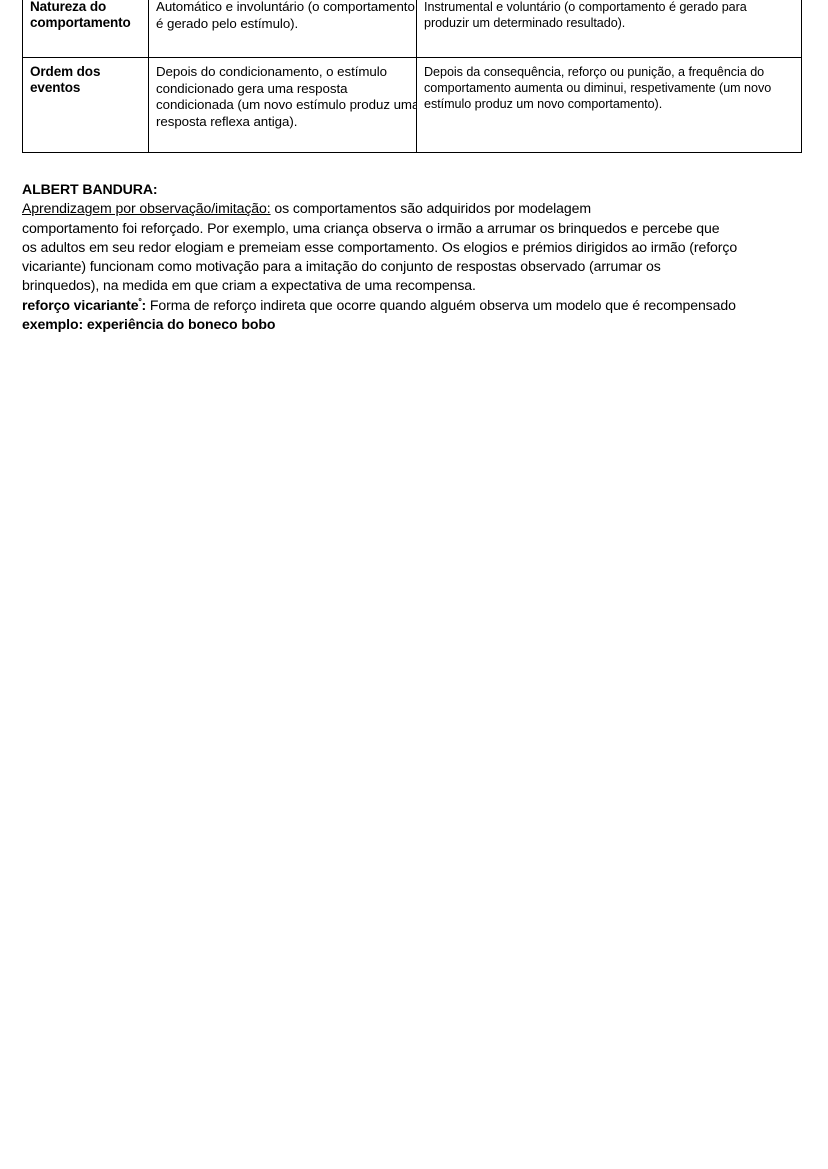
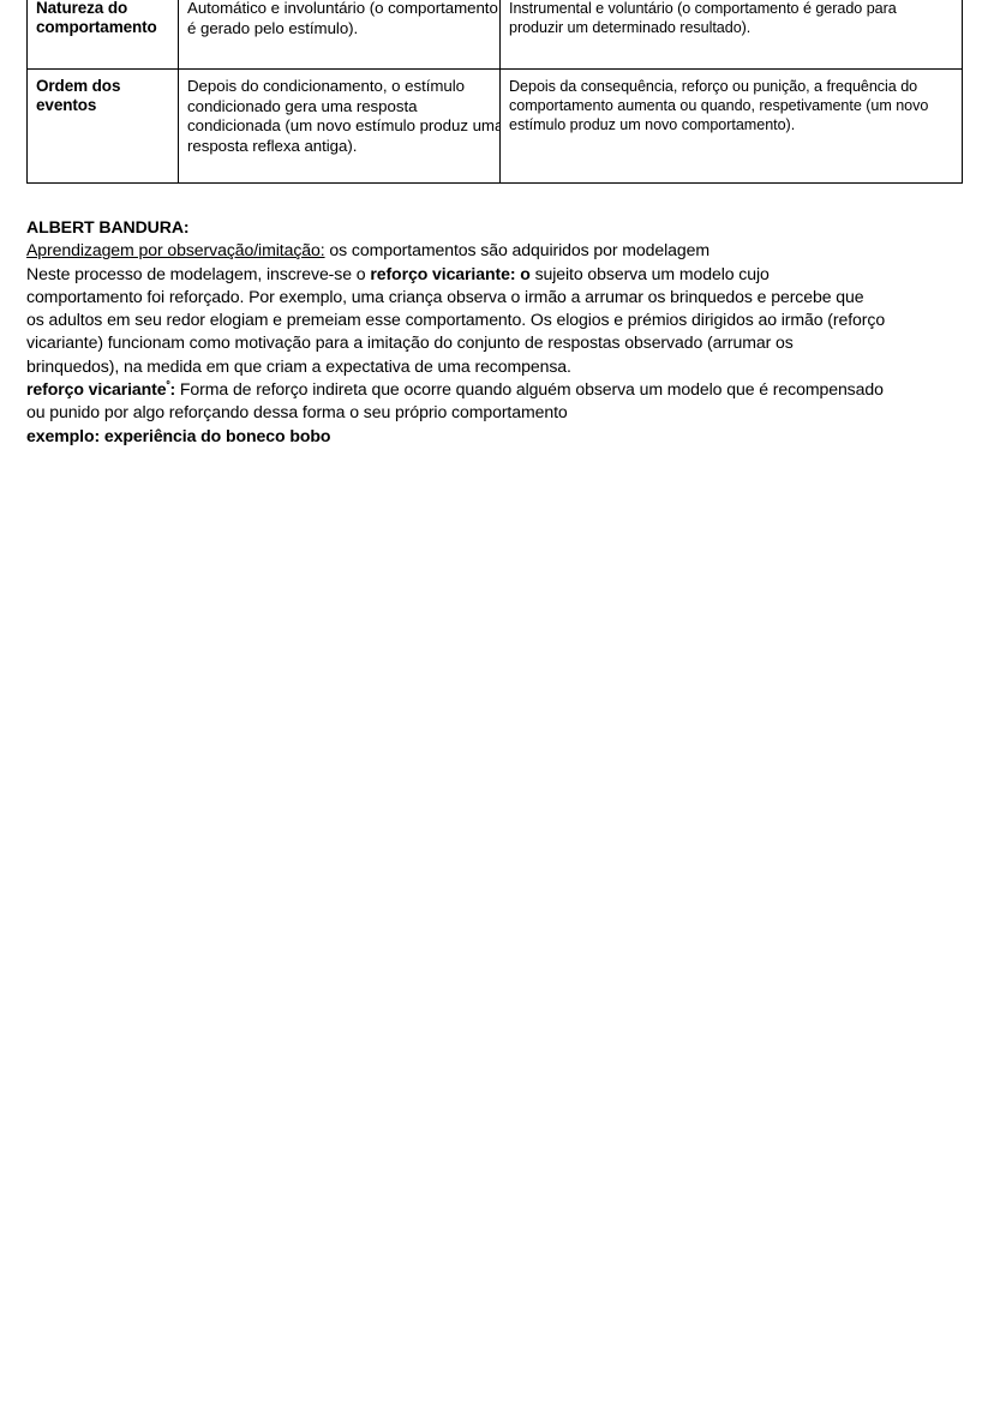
  Natureza do comportamento	Automático e involuntário (o comportamento é gerado pelo estímulo).	Instrumental e voluntário (o comportamento é gerado para produzir um determinado resultado).
- Ordem dos eventos	Depois do condicionamento, o estímulo condicionado gera uma resposta condicionada (um novo estímulo produz uma resposta reflexa antiga).	Depois da consequência, reforço ou punição, a frequência do comportamento aumenta ou diminui, respetivamente (um novo estímulo produz um novo comportamento).
+ Ordem dos eventos	Depois do condicionamento, o estímulo condicionado gera uma resposta condicionada (um novo estímulo produz uma resposta reflexa antiga).	Depois da consequência, reforço ou punição, a frequência do comportamento aumenta ou quando, respetivamente (um novo estímulo produz um novo comportamento).
  ALBERT BANDURA:
  Aprendizagem por observação/imitação: os comportamentos são adquiridos por modelagem
+ Neste processo de modelagem, inscreve-se o reforço vicariante: o sujeito observa um modelo cujo
  comportamento foi reforçado. Por exemplo, uma criança observa o irmão a arrumar os brinquedos e percebe que
  os adultos em seu redor elogiam e premeiam esse comportamento. Os elogios e prémios dirigidos ao irmão (reforço
  vicariante) funcionam como motivação para a imitação do conjunto de respostas observado (arrumar os
  brinquedos), na medida em que criam a expectativa de uma recompensa.
  reforço vicarianteº: Forma de reforço indireta que ocorre quando alguém observa um modelo que é recompensado
+ ou punido por algo reforçando dessa forma o seu próprio comportamento
  exemplo: experiência do boneco bobo
